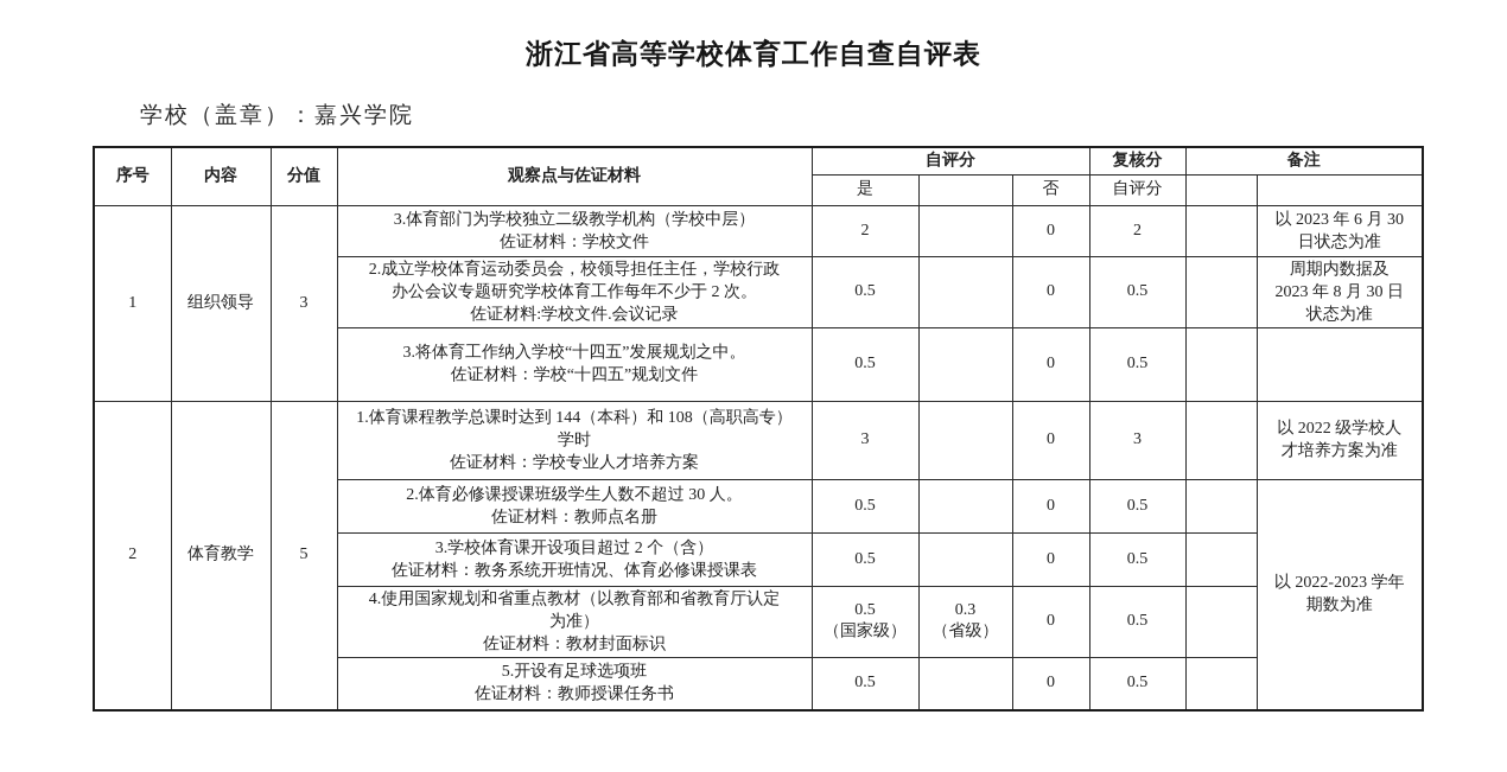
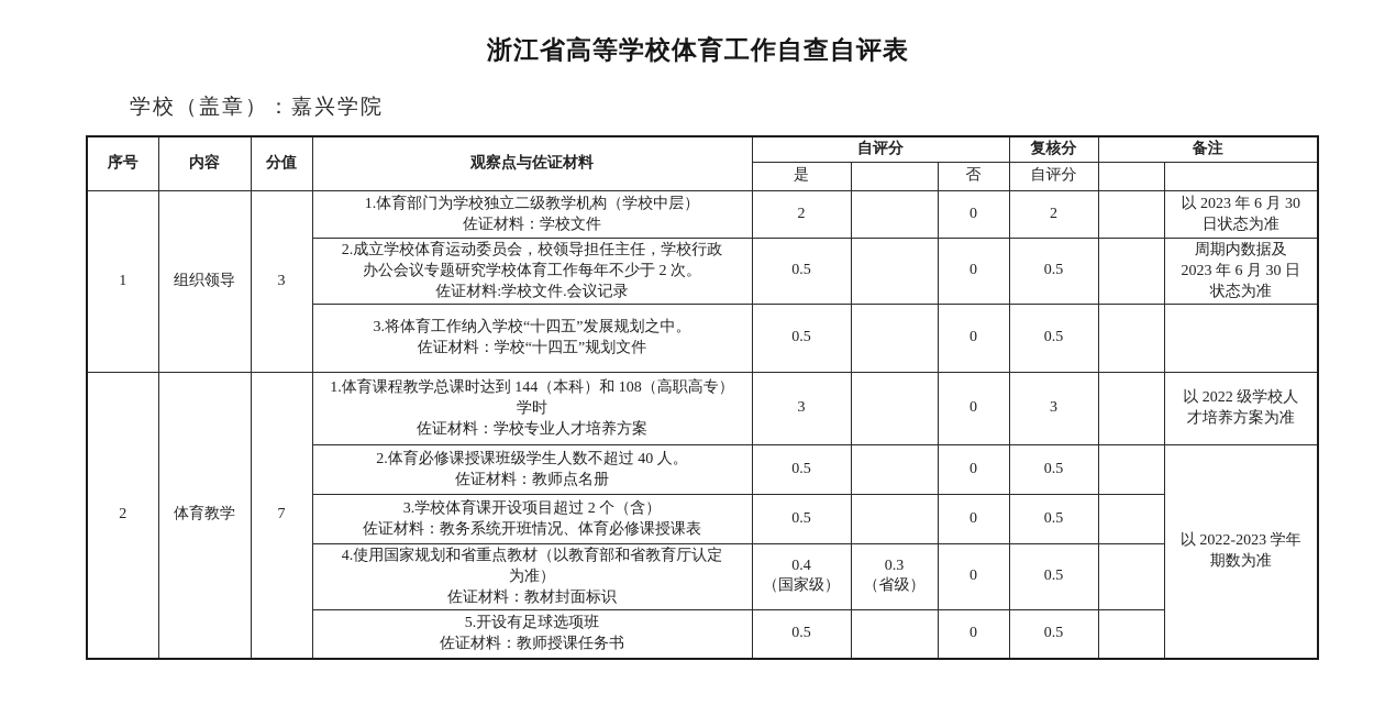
  浙江省高等学校体育工作自查自评表
  学校（盖章）：嘉兴学院
  序号	内容	分值	观察点与佐证材料	自评分	复核分	备注
  是		否	自评分
- 1	组织领导	3	3.体育部门为学校独立二级教学机构（学校中层） 佐证材料：学校文件	2		0	2		以 2023 年 6 月 30 日状态为准
+ 1	组织领导	3	1.体育部门为学校独立二级教学机构（学校中层） 佐证材料：学校文件	2		0	2		以 2023 年 6 月 30 日状态为准
- 2.成立学校体育运动委员会，校领导担任主任，学校行政 办公会议专题研究学校体育工作每年不少于 2 次。 佐证材料:学校文件.会议记录	0.5		0	0.5		周期内数据及 2023 年 8 月 30 日 状态为准
+ 2.成立学校体育运动委员会，校领导担任主任，学校行政 办公会议专题研究学校体育工作每年不少于 2 次。 佐证材料:学校文件.会议记录	0.5		0	0.5		周期内数据及 2023 年 6 月 30 日 状态为准
  3.将体育工作纳入学校“十四五”发展规划之中。 佐证材料：学校“十四五”规划文件	0.5		0	0.5
- 2	体育教学	5	1.体育课程教学总课时达到 144（本科）和 108（高职高专） 学时 佐证材料：学校专业人才培养方案	3		0	3		以 2022 级学校人 才培养方案为准
+ 2	体育教学	7	1.体育课程教学总课时达到 144（本科）和 108（高职高专） 学时 佐证材料：学校专业人才培养方案	3		0	3		以 2022 级学校人 才培养方案为准
- 2.体育必修课授课班级学生人数不超过 30 人。 佐证材料：教师点名册	0.5		0	0.5		以 2022-2023 学年 期数为准
+ 2.体育必修课授课班级学生人数不超过 40 人。 佐证材料：教师点名册	0.5		0	0.5		以 2022-2023 学年 期数为准
  3.学校体育课开设项目超过 2 个（含） 佐证材料：教务系统开班情况、体育必修课授课表	0.5		0	0.5
- 4.使用国家规划和省重点教材（以教育部和省教育厅认定 为准） 佐证材料：教材封面标识	0.5 （国家级）	0.3 （省级）	0	0.5
+ 4.使用国家规划和省重点教材（以教育部和省教育厅认定 为准） 佐证材料：教材封面标识	0.4 （国家级）	0.3 （省级）	0	0.5
  5.开设有足球选项班 佐证材料：教师授课任务书	0.5		0	0.5
